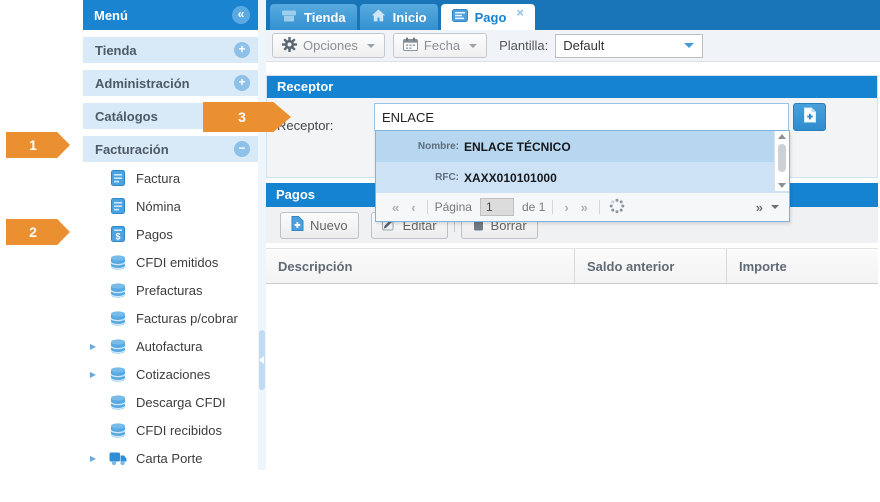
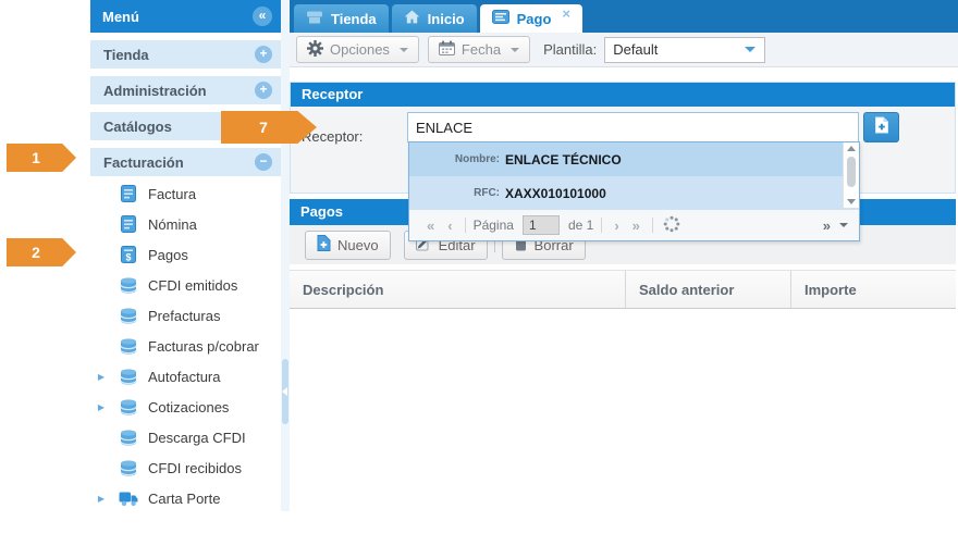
  Menú
  «
  Tienda
  +
  Administración
  +
  Catálogos
  Facturación
  −
  Factura
  Nómina
  $
  Pagos
  CFDI emitidos
  Prefacturas
  Facturas p/cobrar
  ▶
  Autofactura
  ▶
  Cotizaciones
  Descarga CFDI
  CFDI recibidos
  ▶
  Carta Porte
  Tienda
  Inicio
  Pago
  ×
  Opciones
  Fecha
  Plantilla:
  Default
  Receptor
  Receptor:
  ENLACE
  Pagos
  Nuevo
  Editar
  Borrar
  Descripción
  Saldo anterior
  Importe
  Nombre:
  ENLACE TÉCNICO
  RFC:
  XAXX010101000
  «
  ‹
  Página
  1
  de 1
  ›
  »
  »
  1
  2
- 3
+ 7
